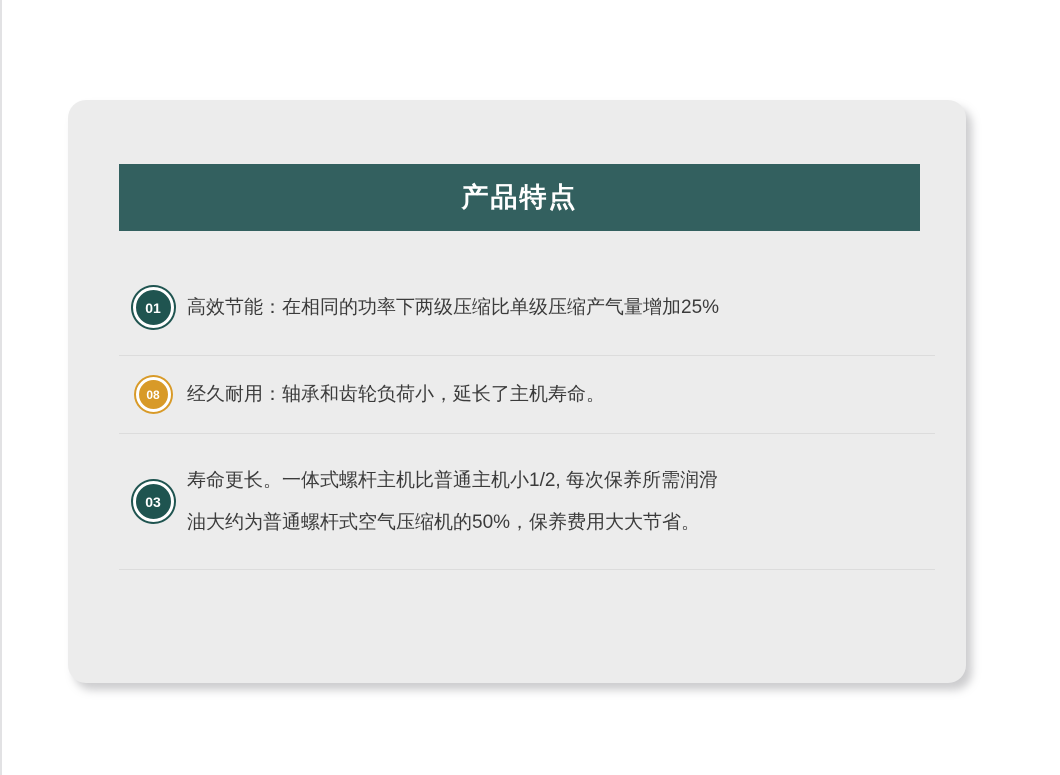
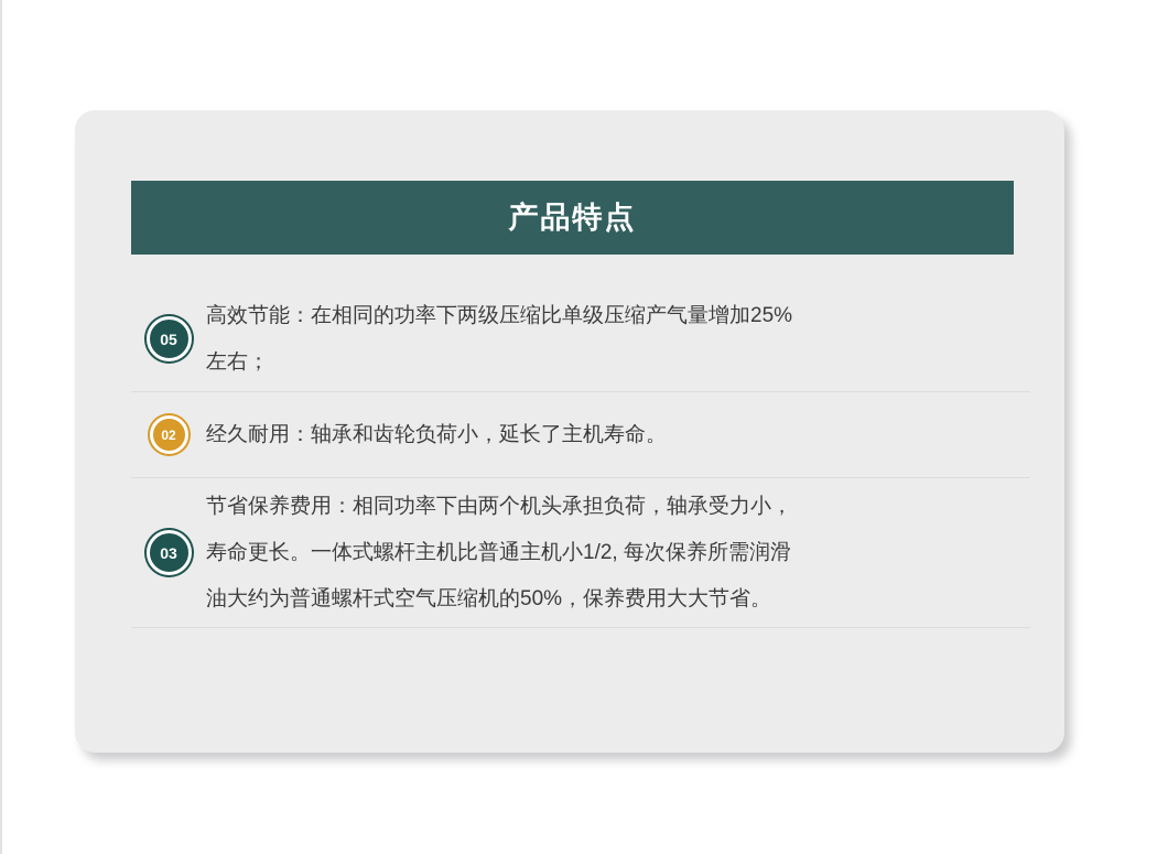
  产品特点
- 01
+ 05
  高效节能：在相同的功率下两级压缩比单级压缩产气量增加25%
+ 左右；
- 08
+ 02
  经久耐用：轴承和齿轮负荷小，延长了主机寿命。
  03
+ 节省保养费用：相同功率下由两个机头承担负荷，轴承受力小，
  寿命更长。一体式螺杆主机比普通主机小1/2, 每次保养所需润滑
  油大约为普通螺杆式空气压缩机的50%，保养费用大大节省。
